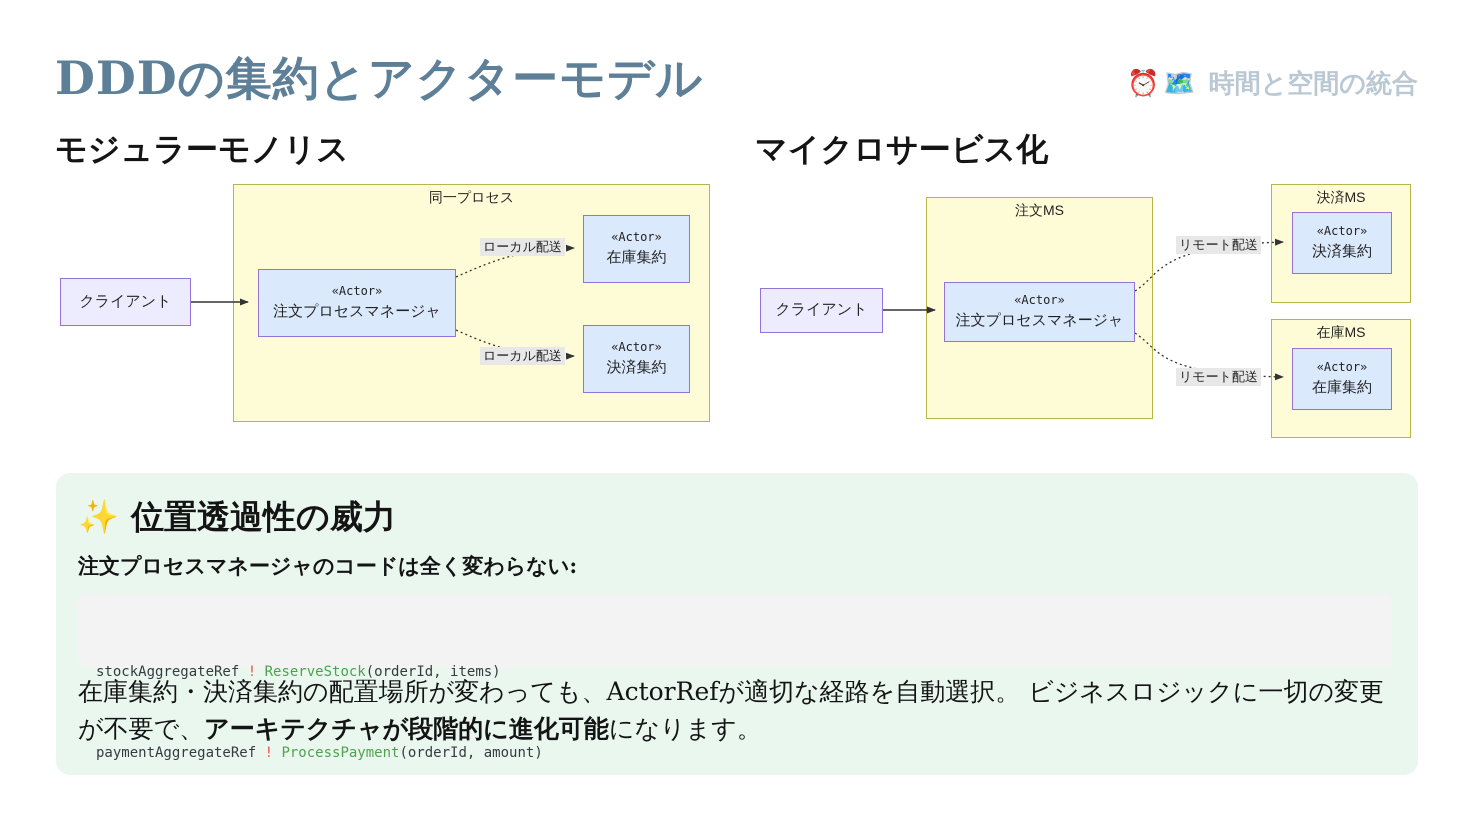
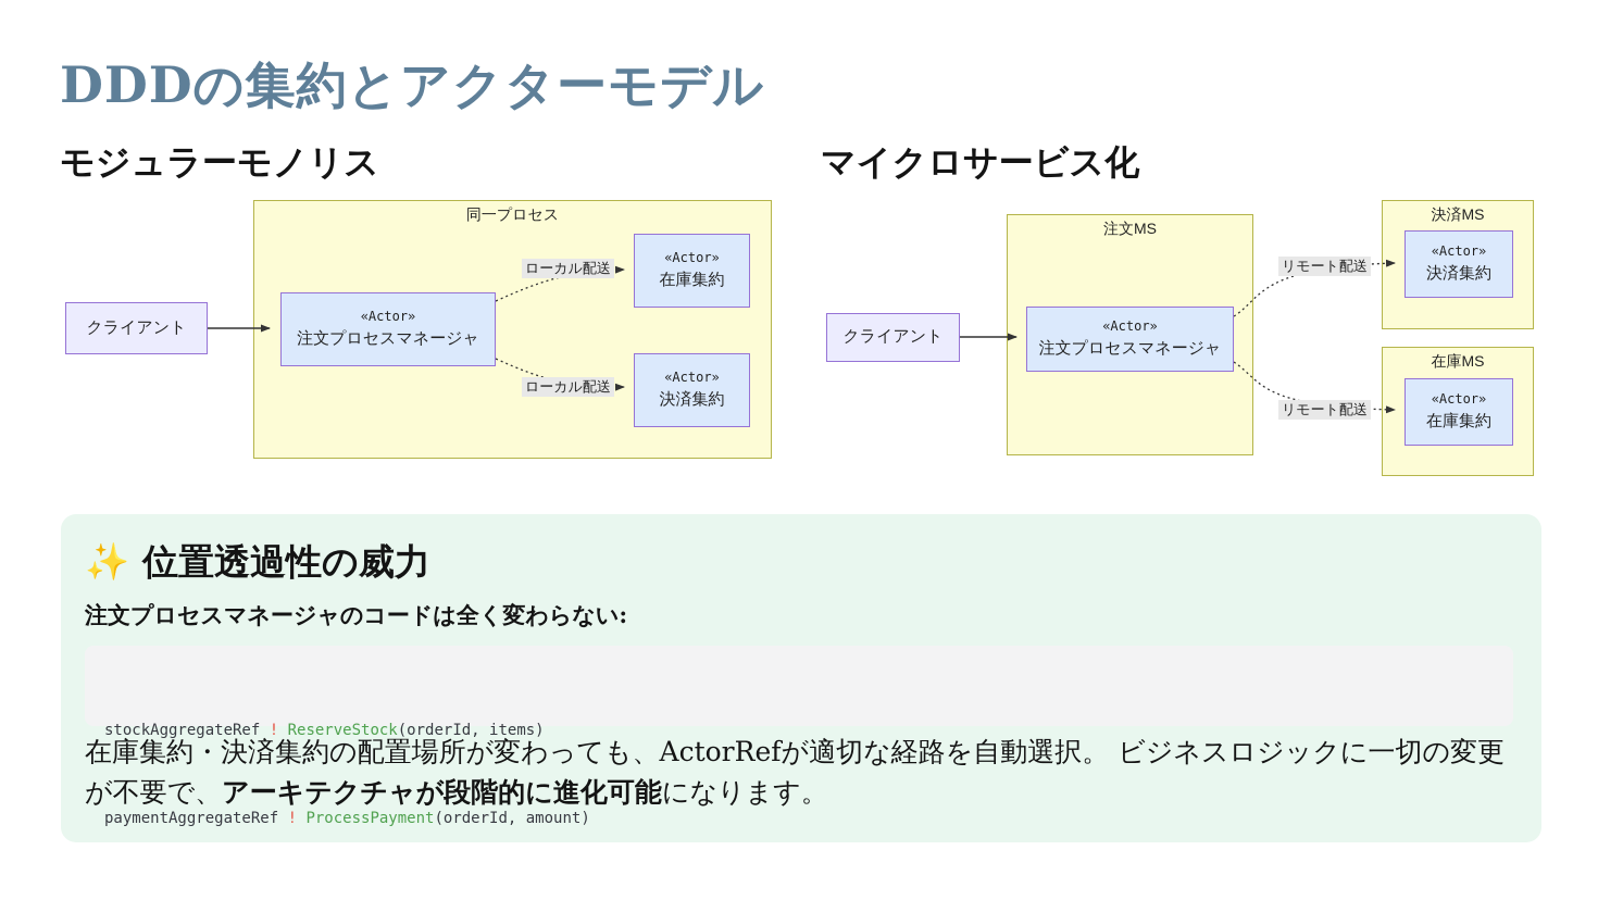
  DDDの集約とアクターモデル
- ⏰ 🗺️ 時間と空間の統合
  モジュラーモノリス
  マイクロサービス化
  同一プロセス
  クライアント
  «Actor»
  注文プロセスマネージャ
  «Actor»
  在庫集約
  «Actor»
  決済集約
  ローカル配送
  ローカル配送
  注文MS
  決済MS
  在庫MS
  クライアント
  «Actor»
  注文プロセスマネージャ
  «Actor»
  決済集約
  «Actor»
  在庫集約
  リモート配送
  リモート配送
  ✨ 位置透過性の威力
  注文プロセスマネージャのコードは全く変わらない:
  stockAggregateRef ! ReserveStock(orderId, items)
  paymentAggregateRef ! ProcessPayment(orderId, amount)
  在庫集約・決済集約の配置場所が変わっても、ActorRefが適切な経路を自動選択。 ビジネスロジックに一切の変更が不要で、アーキテクチャが段階的に進化可能になります。
